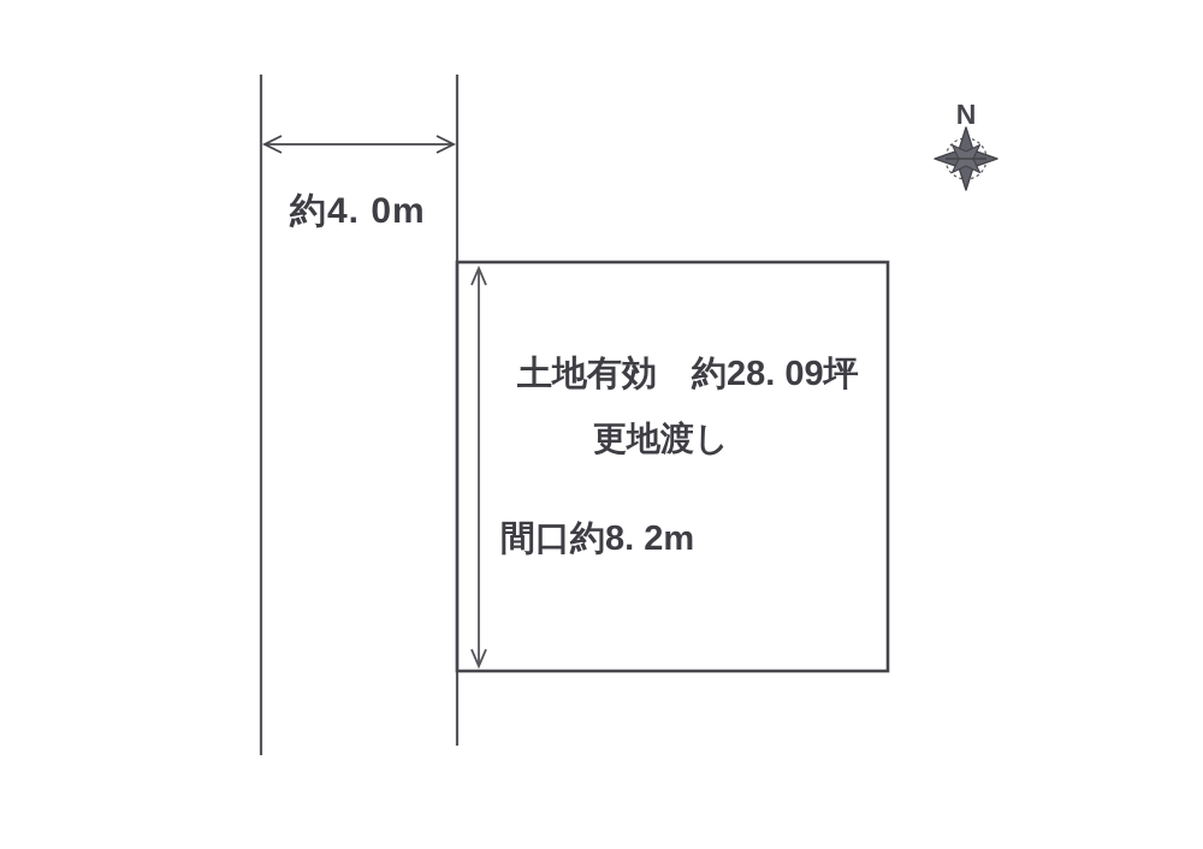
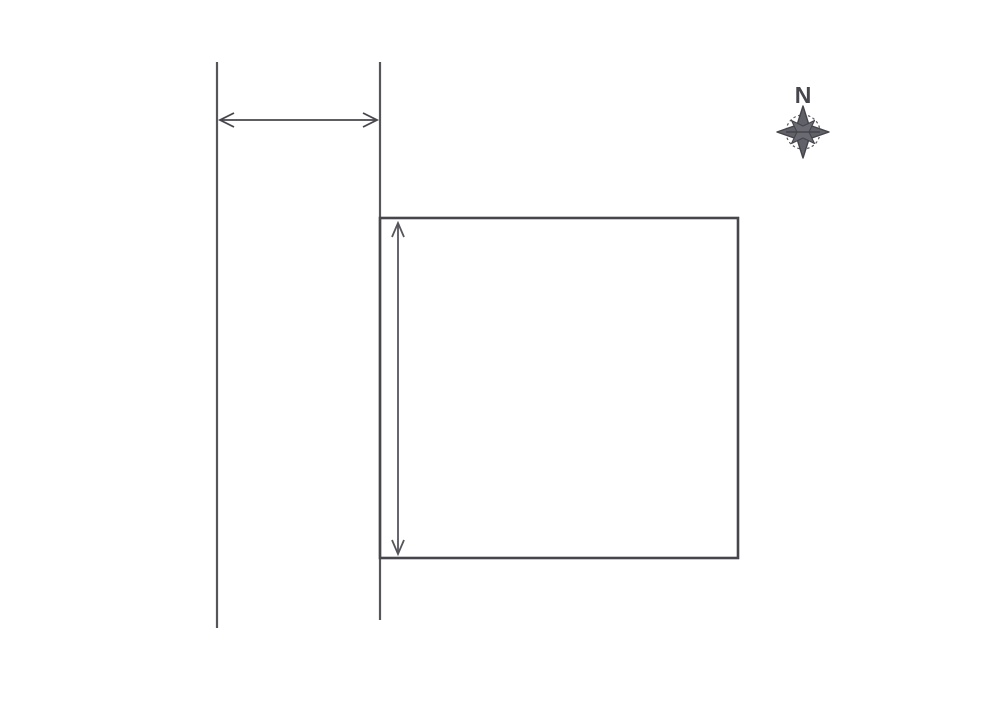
- 約4. 0m
- 土地有効 約28. 09坪
- 更地渡し
- 間口約8. 2m
  N
